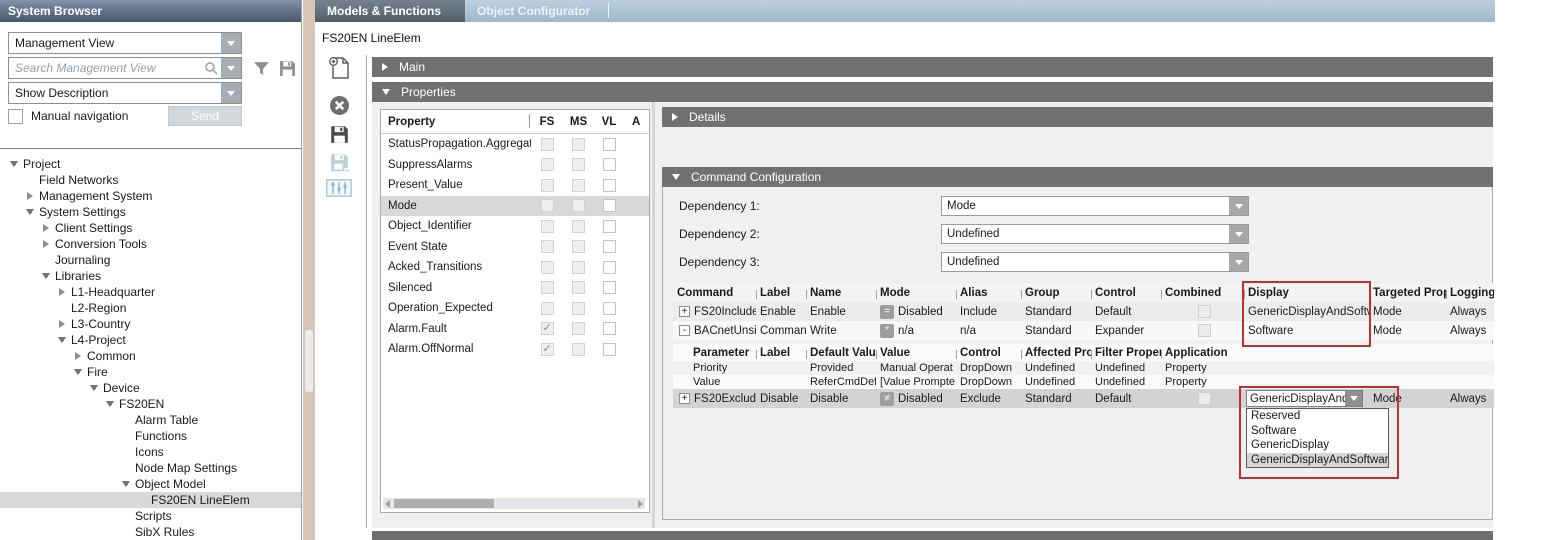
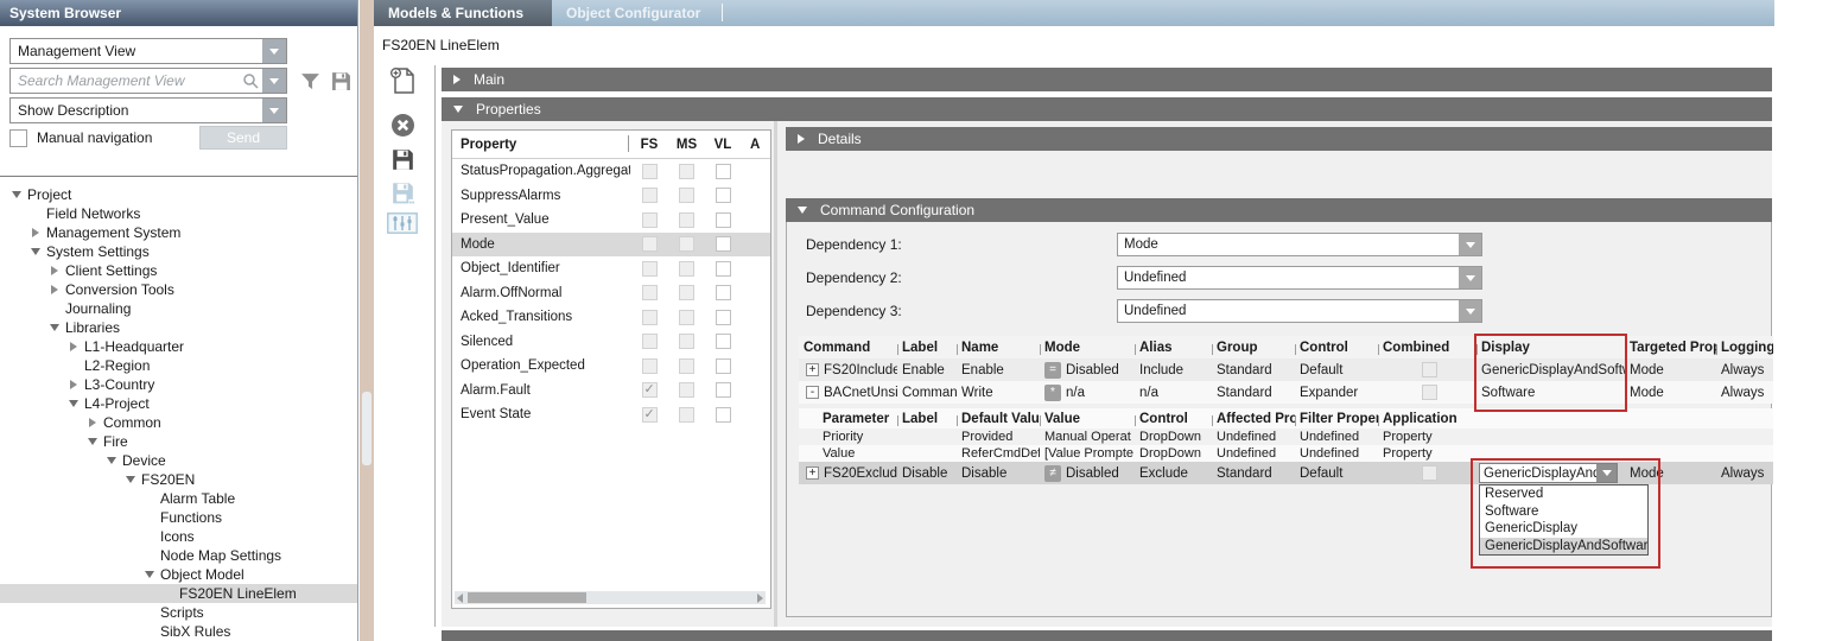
  System Browser
  Management View
  Search Management View
  Show Description
  Manual navigation
  Send
  Project
  Field Networks
  Management System
  System Settings
  Client Settings
  Conversion Tools
  Journaling
  Libraries
  L1-Headquarter
  L2-Region
  L3-Country
  L4-Project
  Common
  Fire
  Device
  FS20EN
  Alarm Table
  Functions
  Icons
  Node Map Settings
  Object Model
  FS20EN LineElem
  Scripts
  SibX Rules
  Models & Functions
  Object Configurator
  FS20EN LineElem
  Main
  Properties
  Property
  FS
  MS
  VL
  A
  StatusPropagation.Aggregat
  SuppressAlarms
  Present_Value
  Mode
  Object_Identifier
- Event State
+ Alarm.OffNormal
  Acked_Transitions
  Silenced
  Operation_Expected
  Alarm.Fault
- Alarm.OffNormal
+ Event State
  Details
  Command Configuration
  Dependency 1:
  Mode
  Dependency 2:
  Undefined
  Dependency 3:
  Undefined
  Command
  Label
  Name
  Mode
  Alias
  Group
  Control
  Combined
  Display
  Targeted Pro
  Logging
  +
  FS20Include
  Enable
  Enable
  =
  Disabled
  Include
  Standard
  Default
  GenericDisplayAndSoft
  Mode
  Always
  -
  BACnetUnsi
  Comman
  Write
  *
  n/a
  n/a
  Standard
  Expander
  Software
  Mode
  Always
  Parameter
  Label
  Default Valu
  Value
  Control
  Affected Pro
  Filter Prope
  Application
  Priority
  Provided
  Manual Operat
  DropDown
  Undefined
  Undefined
  Property
  Value
  ReferCmdDef
  [Value Prompte
  DropDown
  Undefined
  Undefined
  Property
  +
  FS20Exclud
  Disable
  Disable
  ≠
  Disabled
  Exclude
  Standard
  Default
  Mode
  Always
  Reserved
  Software
  GenericDisplay
  GenericDisplayAndSoftwar
